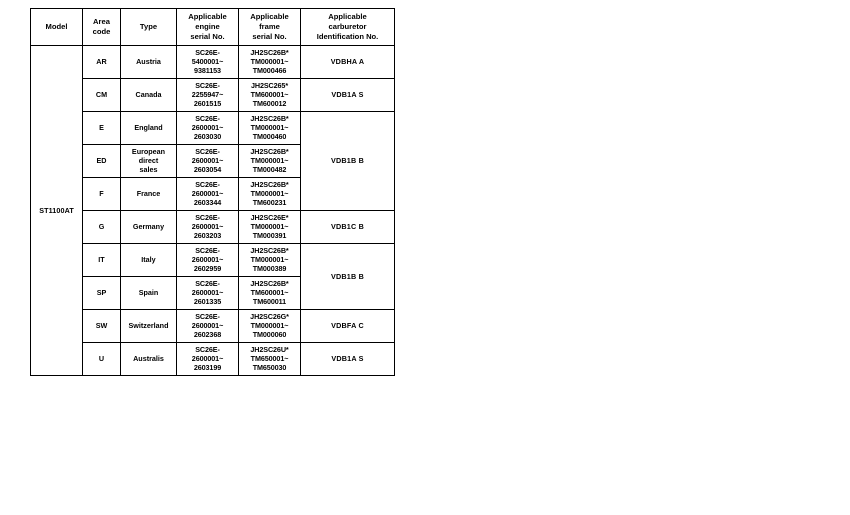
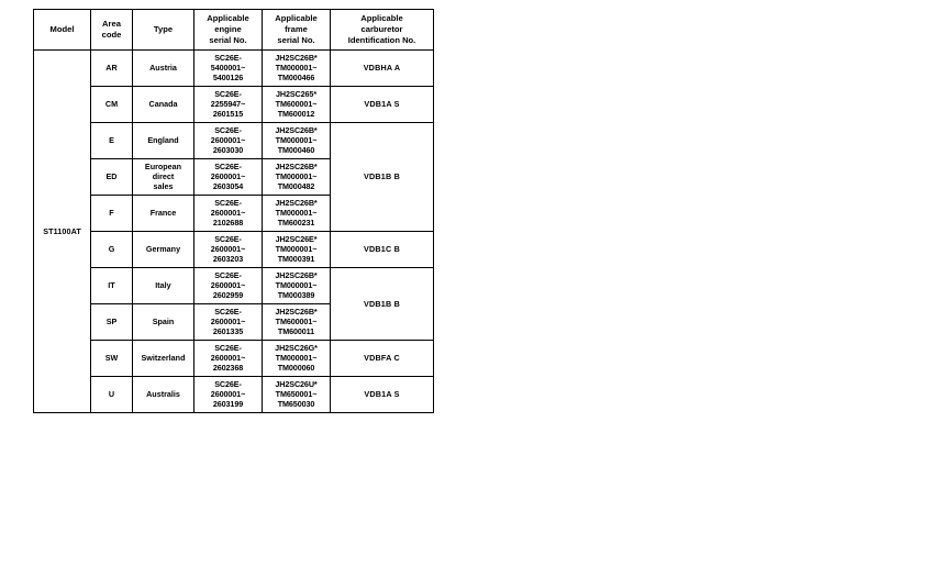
  Model	Area code	Type	Applicable engine serial No.	Applicable frame serial No.	Applicable carburetor Identification No.
- ST1100AT	AR	Austria	SC26E- 5400001~ 9381153	JH2SC26B* TM000001~ TM000466	VDBHA A
+ ST1100AT	AR	Austria	SC26E- 5400001~ 5400126	JH2SC26B* TM000001~ TM000466	VDBHA A
  CM	Canada	SC26E- 2255947~ 2601515	JH2SC265* TM600001~ TM600012	VDB1A S
  E	England	SC26E- 2600001~ 2603030	JH2SC26B* TM000001~ TM000460	VDB1B B
  ED	European direct sales	SC26E- 2600001~ 2603054	JH2SC26B* TM000001~ TM000482
- F	France	SC26E- 2600001~ 2603344	JH2SC26B* TM000001~ TM600231
+ F	France	SC26E- 2600001~ 2102688	JH2SC26B* TM000001~ TM600231
  G	Germany	SC26E- 2600001~ 2603203	JH2SC26E* TM000001~ TM000391	VDB1C B
  IT	Italy	SC26E- 2600001~ 2602959	JH2SC26B* TM000001~ TM000389	VDB1B B
  SP	Spain	SC26E- 2600001~ 2601335	JH2SC26B* TM600001~ TM600011
  SW	Switzerland	SC26E- 2600001~ 2602368	JH2SC26G* TM000001~ TM000060	VDBFA C
  U	Australis	SC26E- 2600001~ 2603199	JH2SC26U* TM650001~ TM650030	VDB1A S
